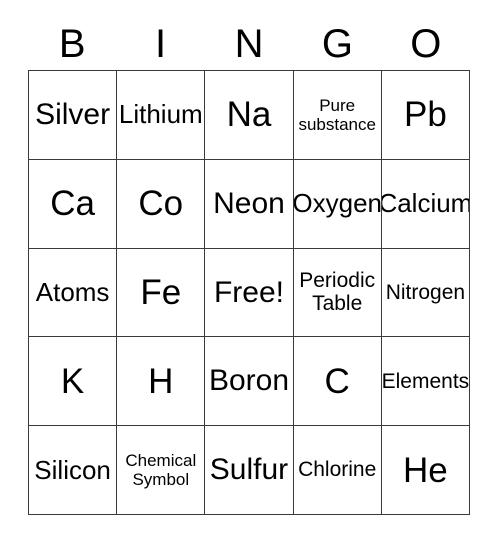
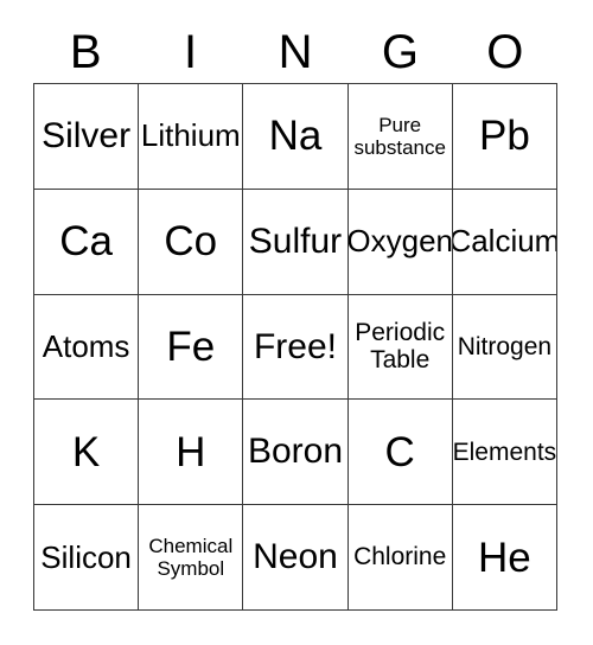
  B
  I
  N
  G
  O
  Silver
  Lithium
  Na
  Pure
  substance
  Pb
  Ca
  Co
- Neon
+ Sulfur
  Oxygen
  Calcium
  Atoms
  Fe
  Free!
  Periodic
  Table
  Nitrogen
  K
  H
  Boron
  C
  Elements
  Silicon
  Chemical
  Symbol
- Sulfur
+ Neon
  Chlorine
  He
